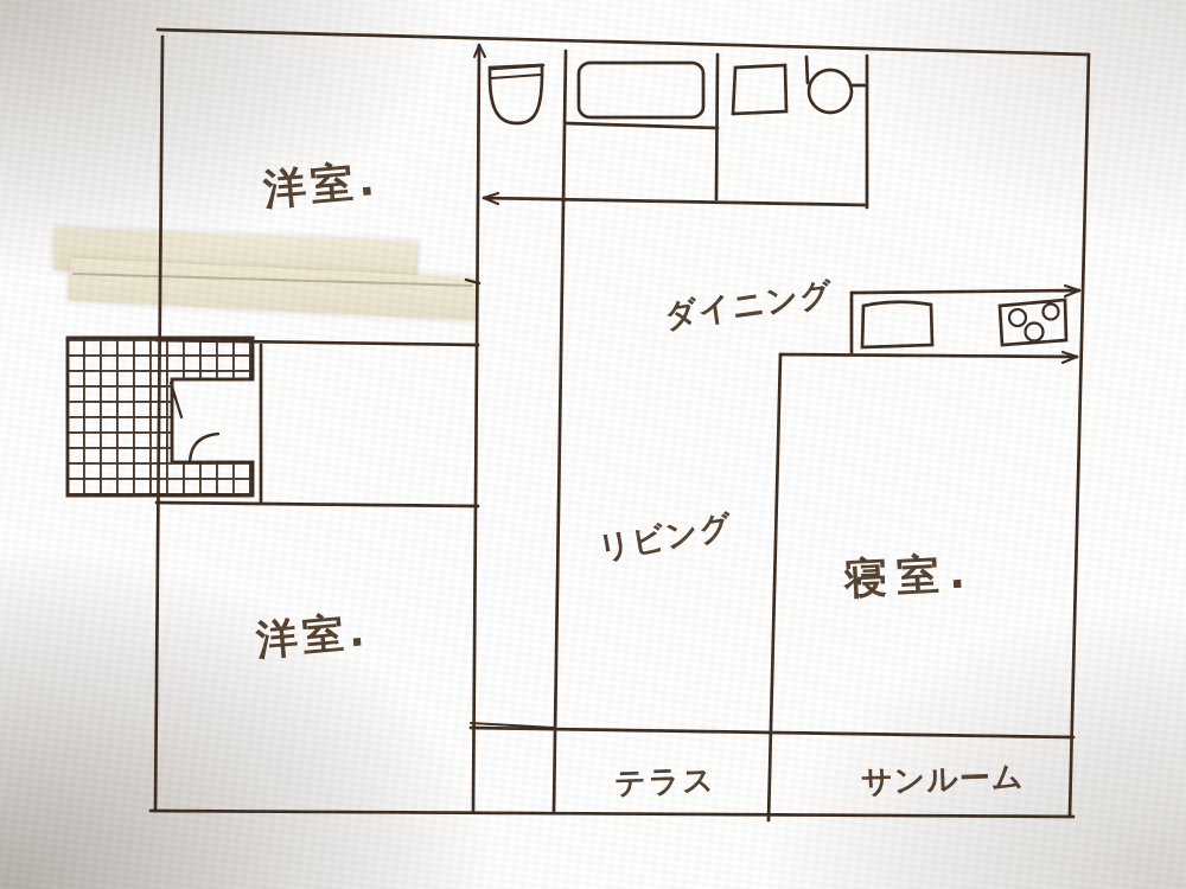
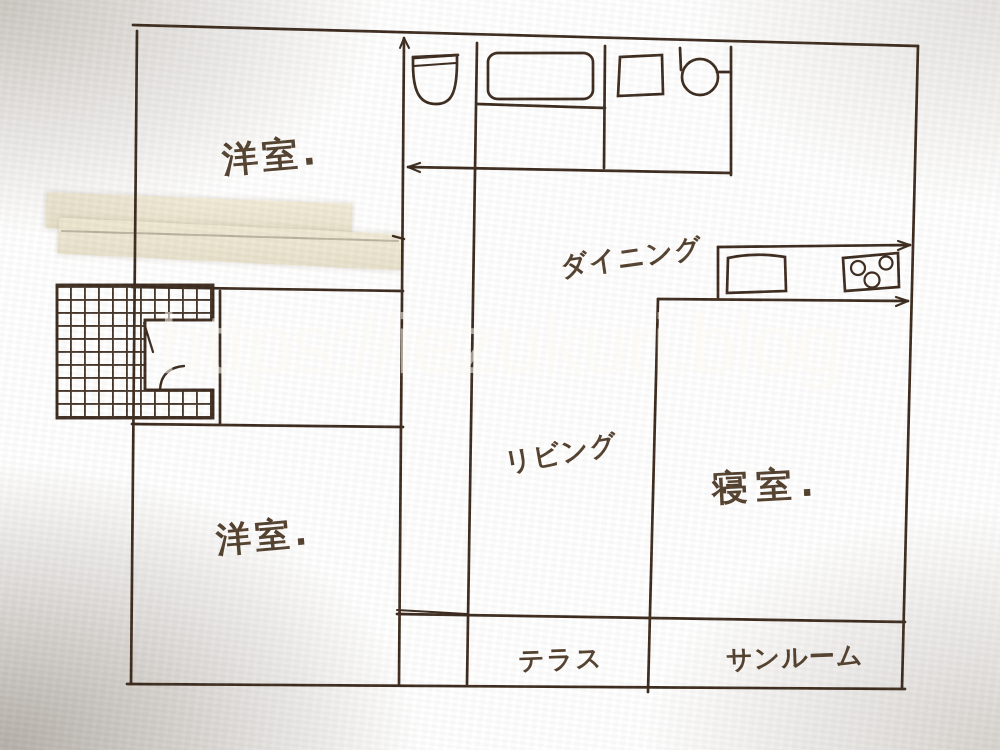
+ https://iezukuri.blog
